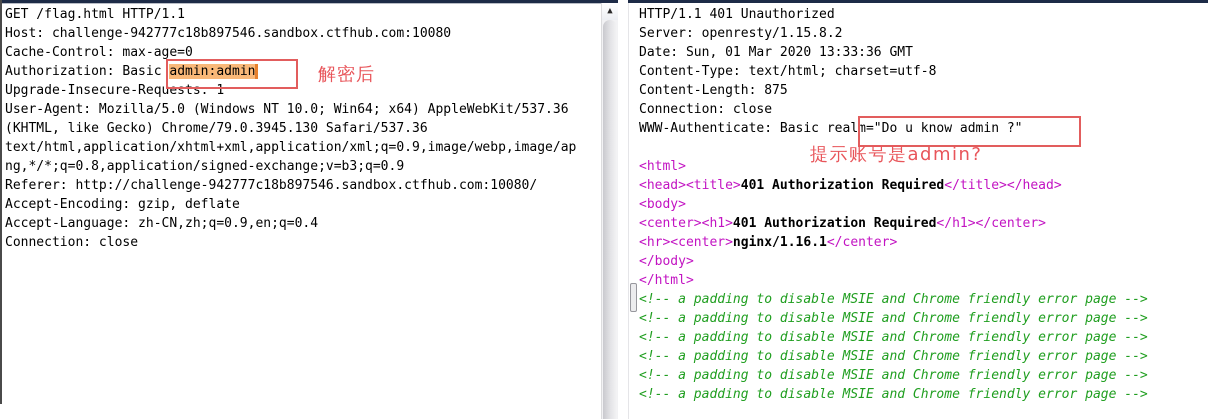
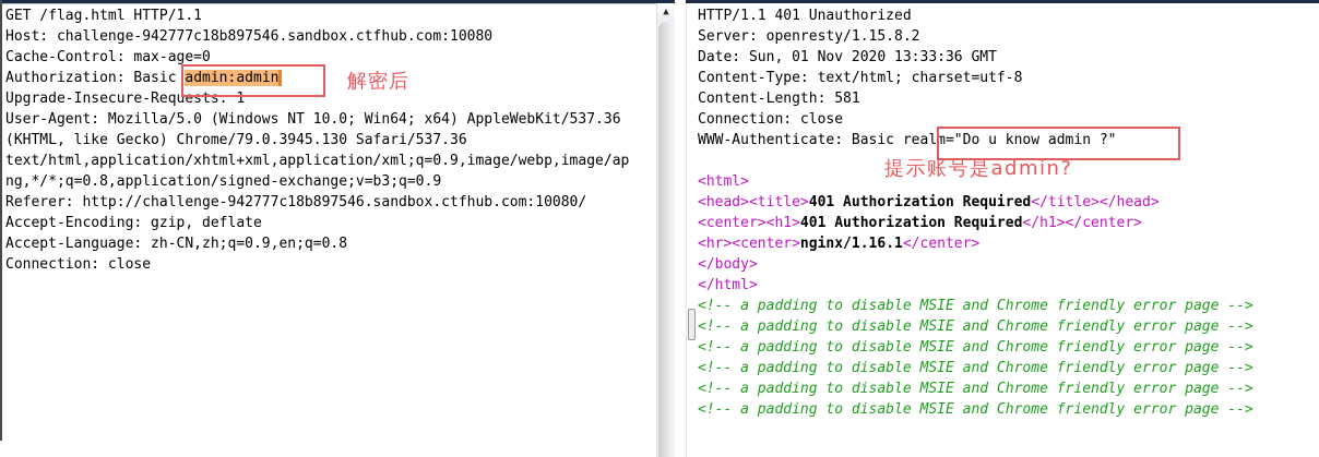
  GET /flag.html HTTP/1.1
  Host: challenge-942777c18b897546.sandbox.ctfhub.com:10080
  Cache-Control: max-age=0
  Authorization: Basic admin:admin
  Upgrade-Insecure-Requests: 1
  User-Agent: Mozilla/5.0 (Windows NT 10.0; Win64; x64) AppleWebKit/537.36
  (KHTML, like Gecko) Chrome/79.0.3945.130 Safari/537.36
  text/html,application/xhtml+xml,application/xml;q=0.9,image/webp,image/ap
  ng,*/*;q=0.8,application/signed-exchange;v=b3;q=0.9
  Referer: http://challenge-942777c18b897546.sandbox.ctfhub.com:10080/
  Accept-Encoding: gzip, deflate
- Accept-Language: zh-CN,zh;q=0.9,en;q=0.4
+ Accept-Language: zh-CN,zh;q=0.9,en;q=0.8
  Connection: close
  ▲
  解密后
  HTTP/1.1 401 Unauthorized
  Server: openresty/1.15.8.2
- Date: Sun, 01 Mar 2020 13:33:36 GMT
+ Date: Sun, 01 Nov 2020 13:33:36 GMT
  Content-Type: text/html; charset=utf-8
- Content-Length: 875
+ Content-Length: 581
  Connection: close
  WWW-Authenticate: Basic realm="Do u know admin ?"
  <html>
  <head><title>401 Authorization Required</title></head>
- <body>
  <center><h1>401 Authorization Required</h1></center>
  <hr><center>nginx/1.16.1</center>
  </body>
  </html>
  <!-- a padding to disable MSIE and Chrome friendly error page -->
  <!-- a padding to disable MSIE and Chrome friendly error page -->
  <!-- a padding to disable MSIE and Chrome friendly error page -->
  <!-- a padding to disable MSIE and Chrome friendly error page -->
  <!-- a padding to disable MSIE and Chrome friendly error page -->
  <!-- a padding to disable MSIE and Chrome friendly error page -->
  提示账号是admin?
